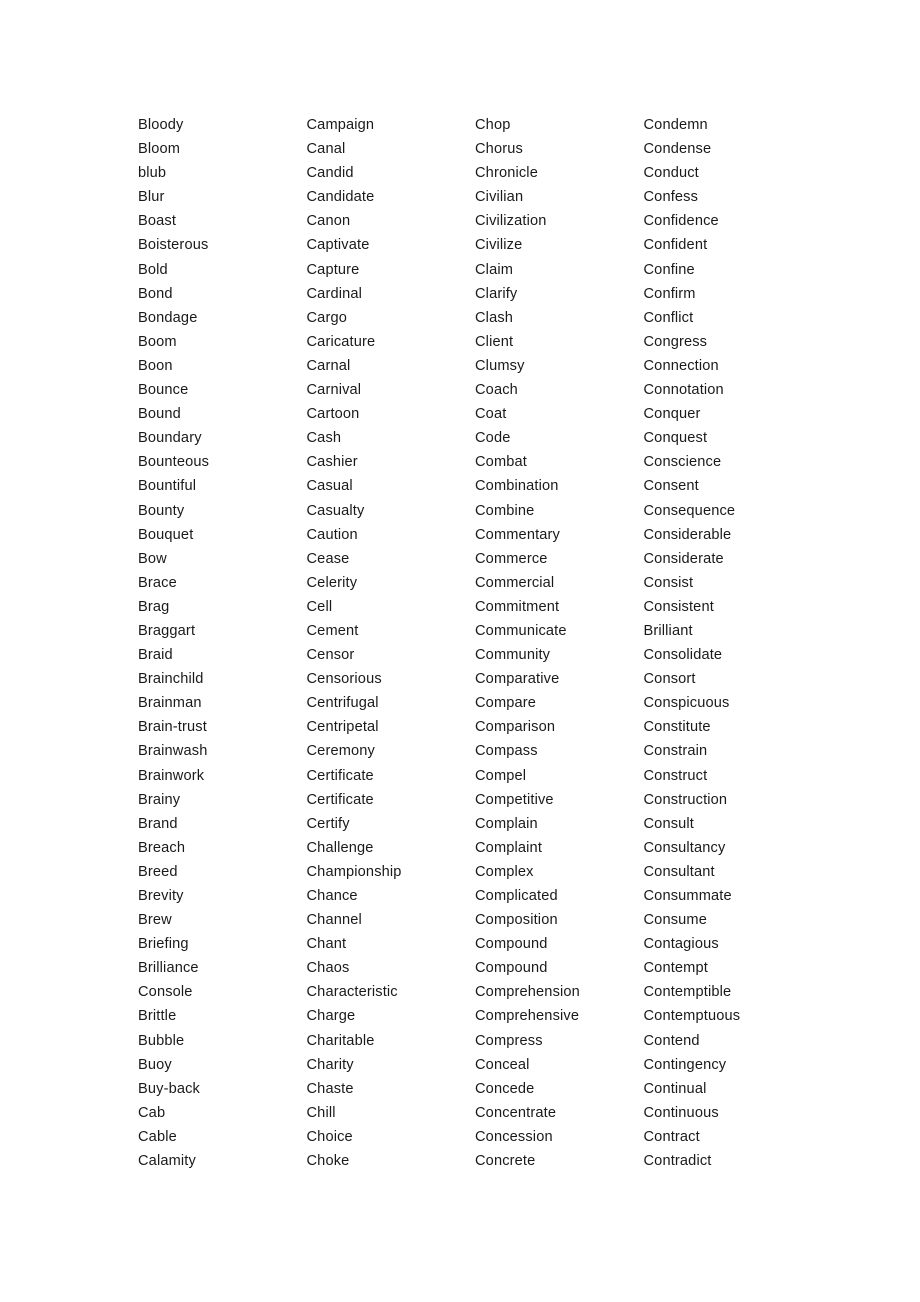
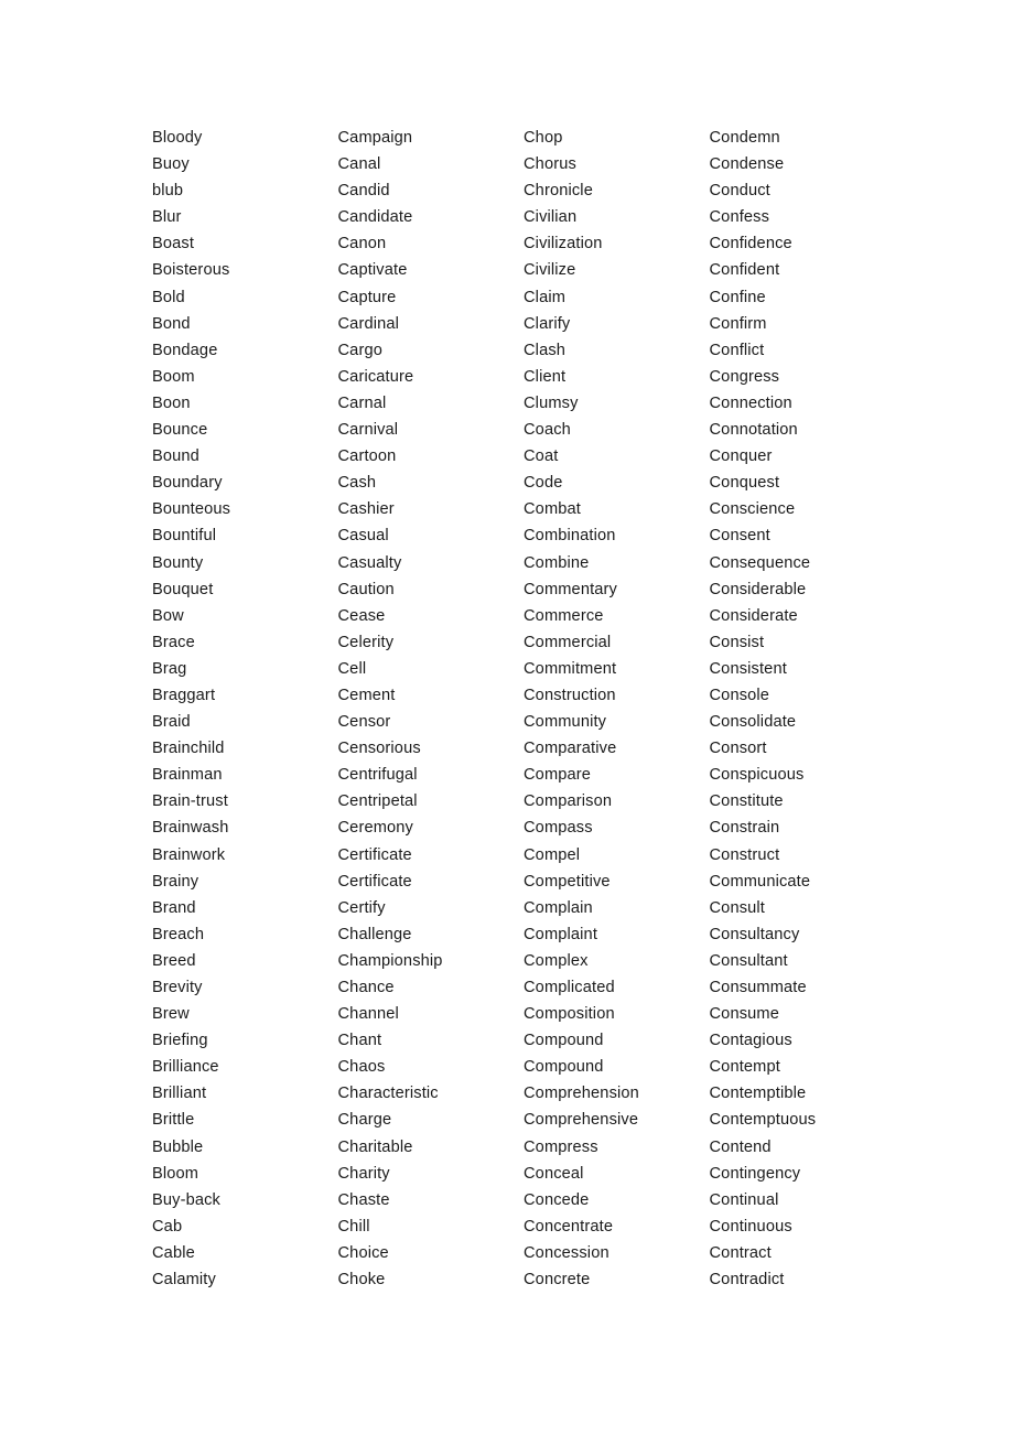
  Bloody
- Bloom
+ Buoy
  blub
  Blur
  Boast
  Boisterous
  Bold
  Bond
  Bondage
  Boom
  Boon
  Bounce
  Bound
  Boundary
  Bounteous
  Bountiful
  Bounty
  Bouquet
  Bow
  Brace
  Brag
  Braggart
  Braid
  Brainchild
  Brainman
  Brain-trust
  Brainwash
  Brainwork
  Brainy
  Brand
  Breach
  Breed
  Brevity
  Brew
  Briefing
  Brilliance
- Console
+ Brilliant
  Brittle
  Bubble
- Buoy
+ Bloom
  Buy-back
  Cab
  Cable
  Calamity
  Campaign
  Canal
  Candid
  Candidate
  Canon
  Captivate
  Capture
  Cardinal
  Cargo
  Caricature
  Carnal
  Carnival
  Cartoon
  Cash
  Cashier
  Casual
  Casualty
  Caution
  Cease
  Celerity
  Cell
  Cement
  Censor
  Censorious
  Centrifugal
  Centripetal
  Ceremony
  Certificate
  Certificate
  Certify
  Challenge
  Championship
  Chance
  Channel
  Chant
  Chaos
  Characteristic
  Charge
  Charitable
  Charity
  Chaste
  Chill
  Choice
  Choke
  Chop
  Chorus
  Chronicle
  Civilian
  Civilization
  Civilize
  Claim
  Clarify
  Clash
  Client
  Clumsy
  Coach
  Coat
  Code
  Combat
  Combination
  Combine
  Commentary
  Commerce
  Commercial
  Commitment
- Communicate
+ Construction
  Community
  Comparative
  Compare
  Comparison
  Compass
  Compel
  Competitive
  Complain
  Complaint
  Complex
  Complicated
  Composition
  Compound
  Compound
  Comprehension
  Comprehensive
  Compress
  Conceal
  Concede
  Concentrate
  Concession
  Concrete
  Condemn
  Condense
  Conduct
  Confess
  Confidence
  Confident
  Confine
  Confirm
  Conflict
  Congress
  Connection
  Connotation
  Conquer
  Conquest
  Conscience
  Consent
  Consequence
  Considerable
  Considerate
  Consist
  Consistent
- Brilliant
+ Console
  Consolidate
  Consort
  Conspicuous
  Constitute
  Constrain
  Construct
- Construction
+ Communicate
  Consult
  Consultancy
  Consultant
  Consummate
  Consume
  Contagious
  Contempt
  Contemptible
  Contemptuous
  Contend
  Contingency
  Continual
  Continuous
  Contract
  Contradict
